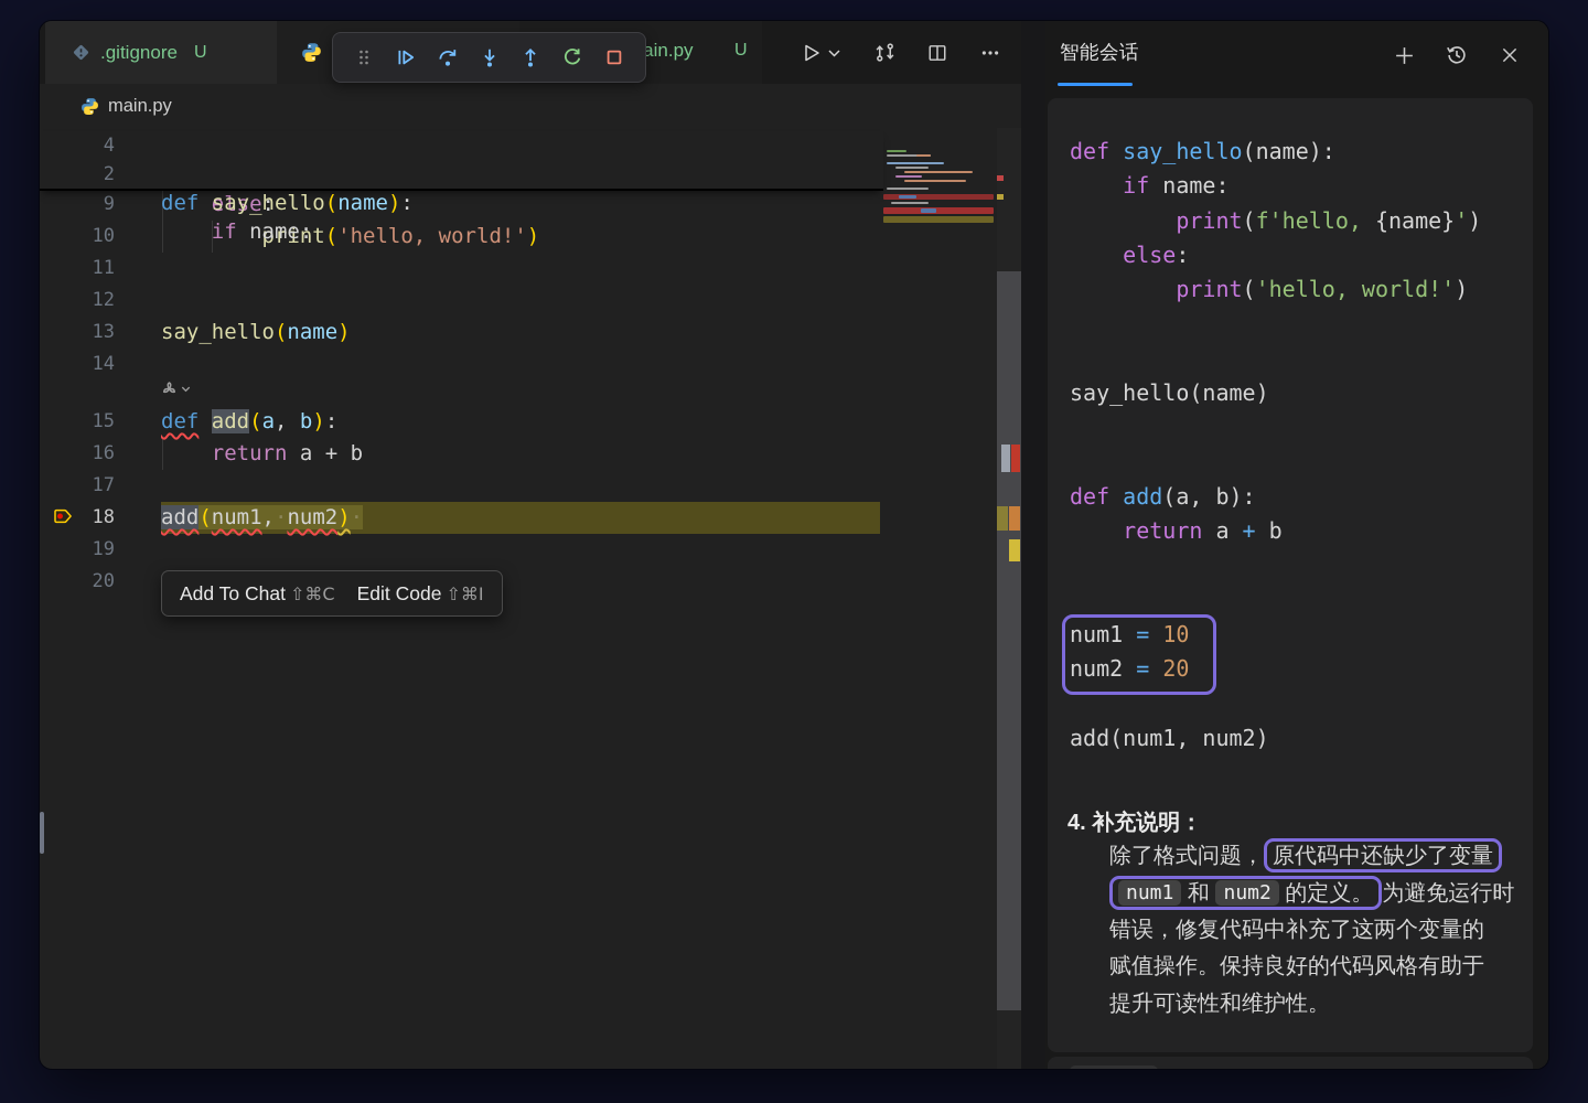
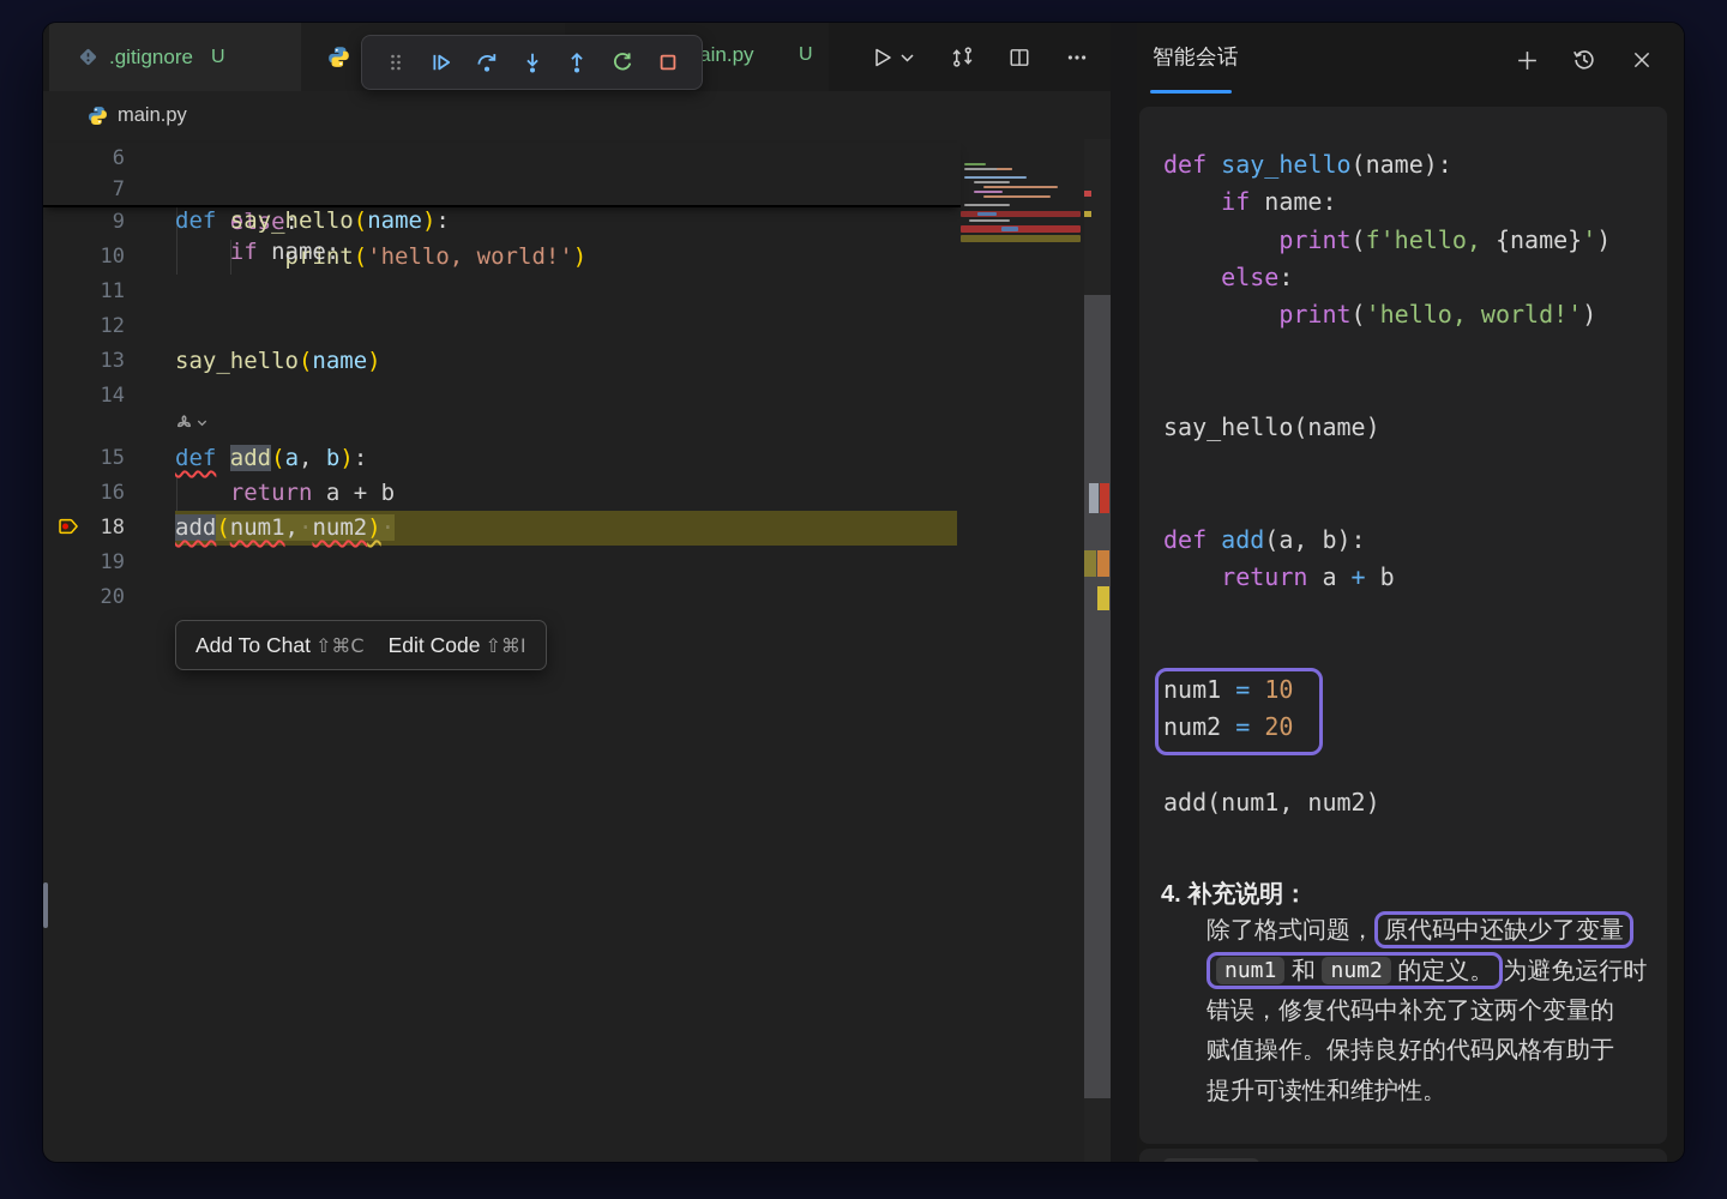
  .gitignore
  U
  ain.py
  U
  main.py
- 4
+ 6
  def say_hello(name):
- 2
+ 7
  if name:
  9
  else:
  10
  print('hello, world!')
  11
  12
  13
  say_hello(name)
  14
  15
  def add(a, b):
  16
  return a + b
- 17
  18
  add(num1,·num2)·
  19
  20
  Add To Chat
  ⇧⌘C
  Edit Code
  ⇧⌘I
  智能会话
  def say_hello(name):
  if name:
  print(f'hello, {name}')
  else:
  print('hello, world!')
  say_hello(name)
  def add(a, b):
  return a + b
  num1 = 10
  num2 = 20
  add(num1, num2)
  4. 补充说明：
  除了格式问题，
  原代码中还缺少了变量
  num1
  和
  num2
  的定义。
  为避免运行时
  错误，修复代码中补充了这两个变量的
  赋值操作。保持良好的代码风格有助于
  提升可读性和维护性。
